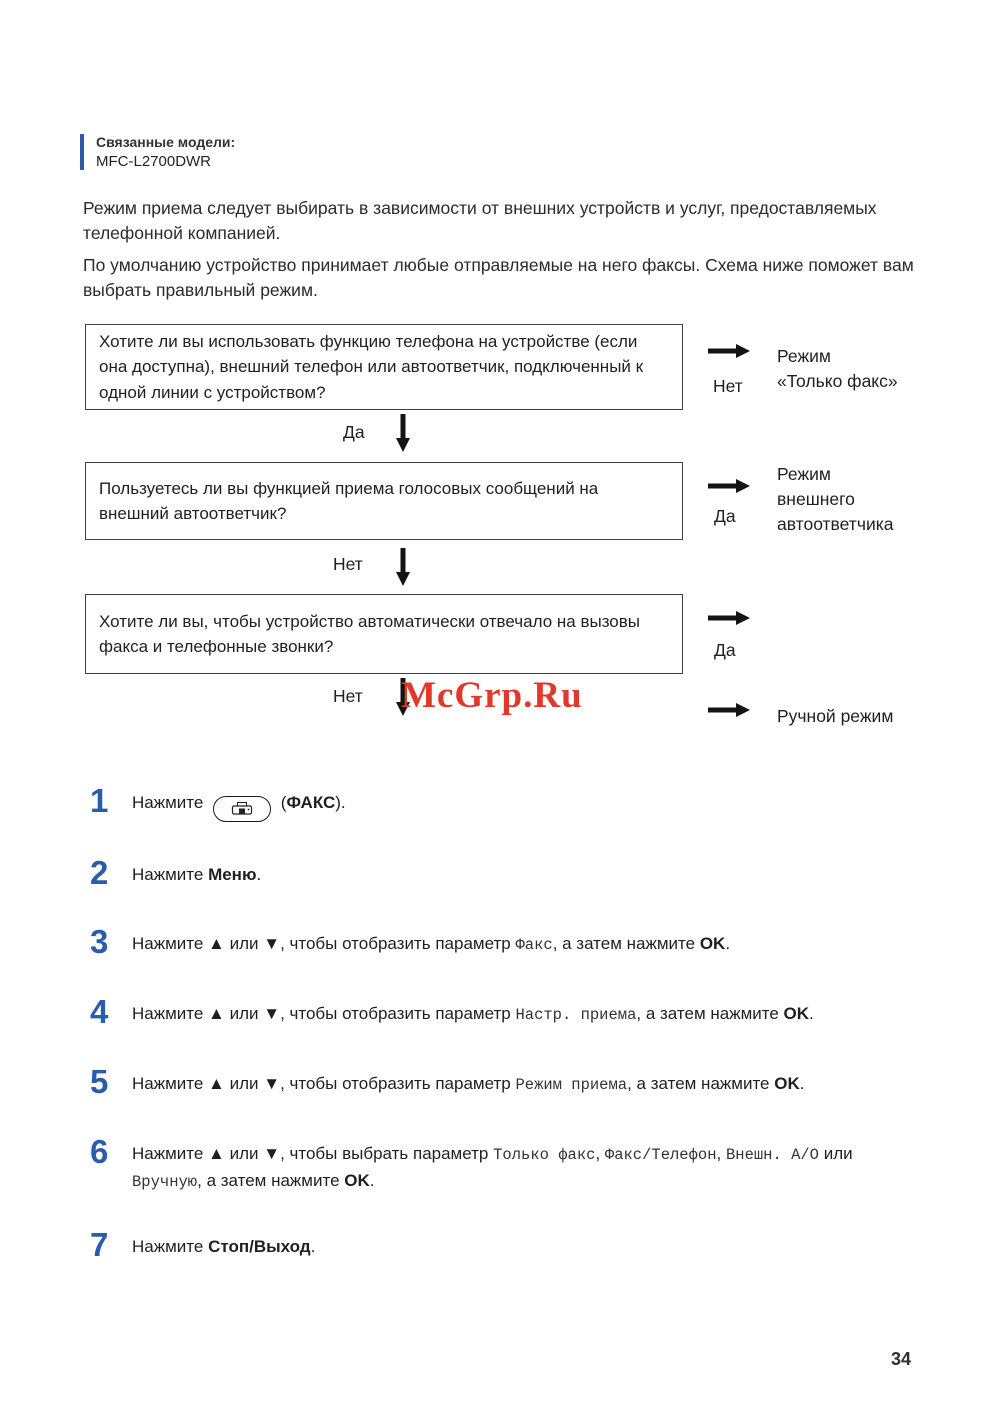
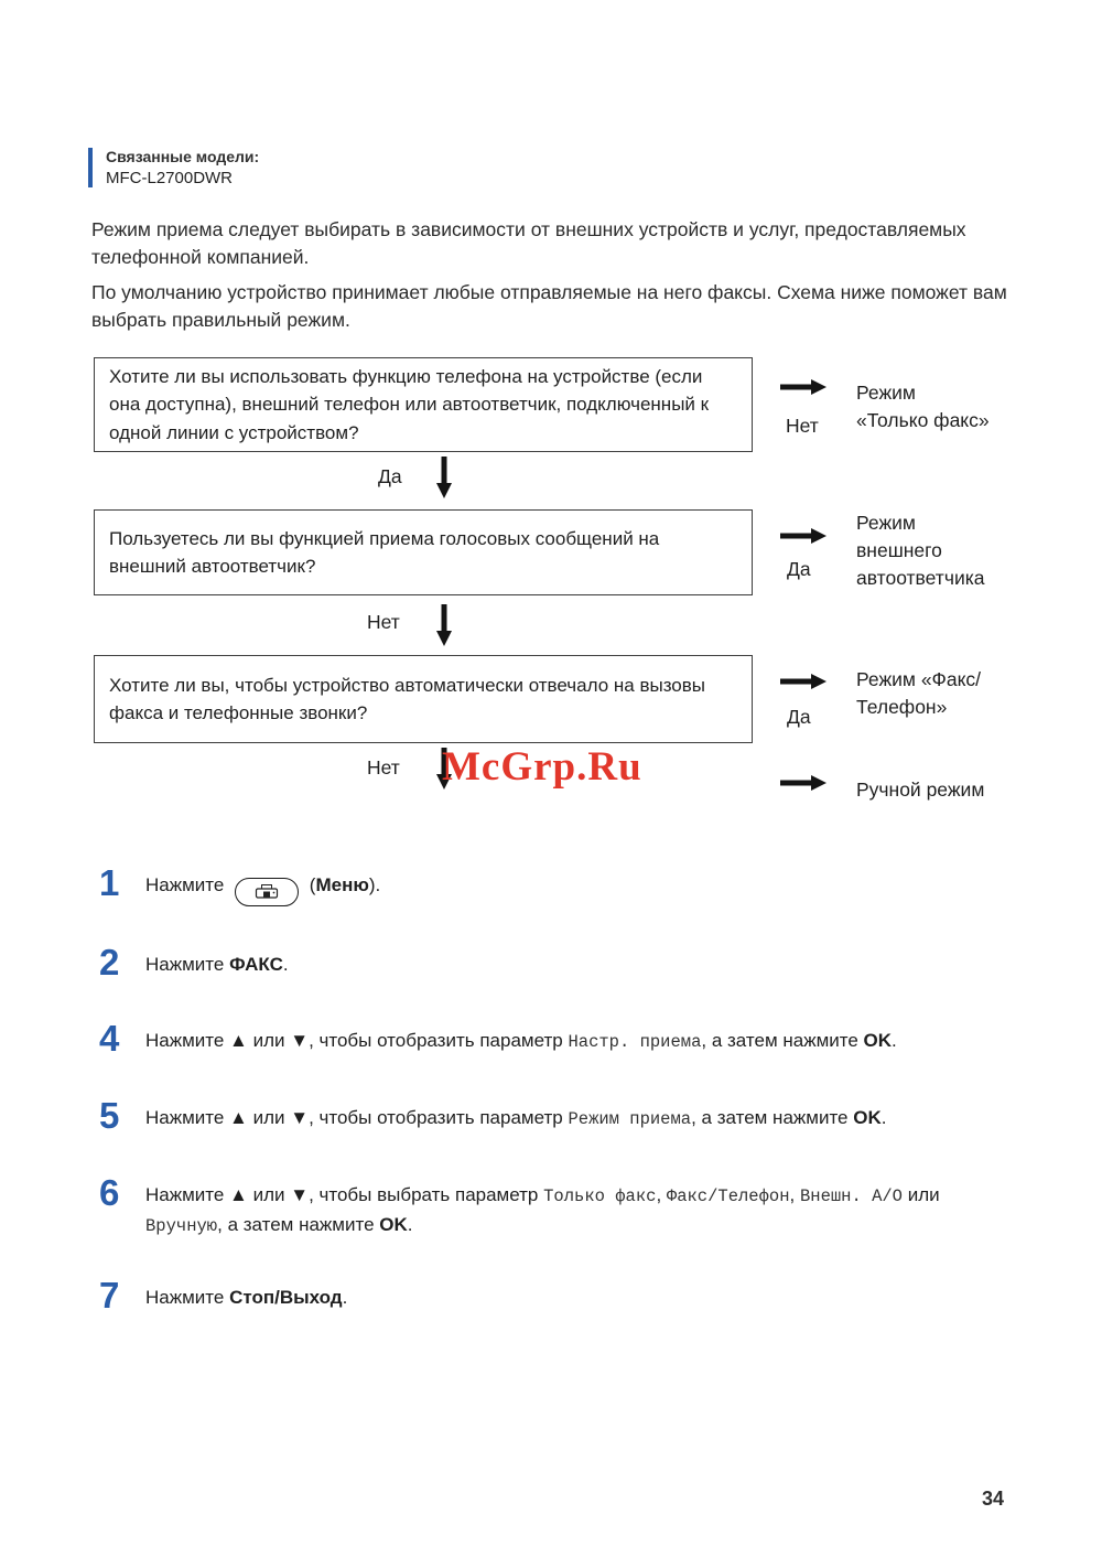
  Связанные модели:
  MFC-L2700DWR
  Режим приема следует выбирать в зависимости от внешних устройств и услуг, предоставляемых телефонной компанией.
  По умолчанию устройство принимает любые отправляемые на него факсы. Схема ниже поможет вам выбрать правильный режим.
  Хотите ли вы использовать функцию телефона на устройстве (если она доступна), внешний телефон или автоответчик, подключенный к одной линии с устройством?
  Нет
  Режим
  «Только факс»
  Да
  Пользуетесь ли вы функцией приема голосовых сообщений на внешний автоответчик?
  Да
  Режим
  внешнего
  автоответчика
  Нет
  Хотите ли вы, чтобы устройство автоматически отвечало на вызовы факса и телефонные звонки?
  Да
+ Режим «Факс/
+ Телефон»
  Нет
  McGrp.Ru
  Ручной режим
  1
- Нажмите (ФАКС).
+ Нажмите (Меню).
  2
- Нажмите Меню.
+ Нажмите ФАКС.
- 3
- Нажмите ▲ или ▼, чтобы отобразить параметр Факс, а затем нажмите OK.
  4
  Нажмите ▲ или ▼, чтобы отобразить параметр Настр. приема, а затем нажмите OK.
  5
  Нажмите ▲ или ▼, чтобы отобразить параметр Режим приема, а затем нажмите OK.
  6
  Нажмите ▲ или ▼, чтобы выбрать параметр Только факс, Факс/Телефон, Внешн. А/О или Вручную, а затем нажмите OK.
  7
  Нажмите Стоп/Выход.
  34
